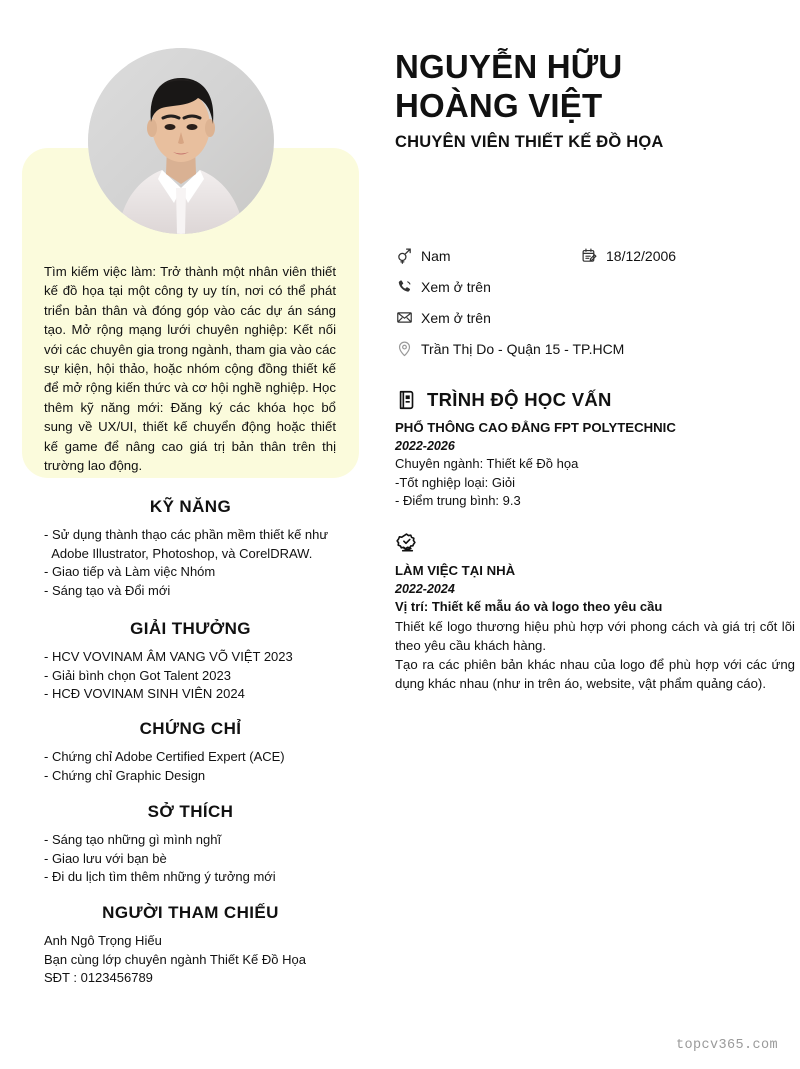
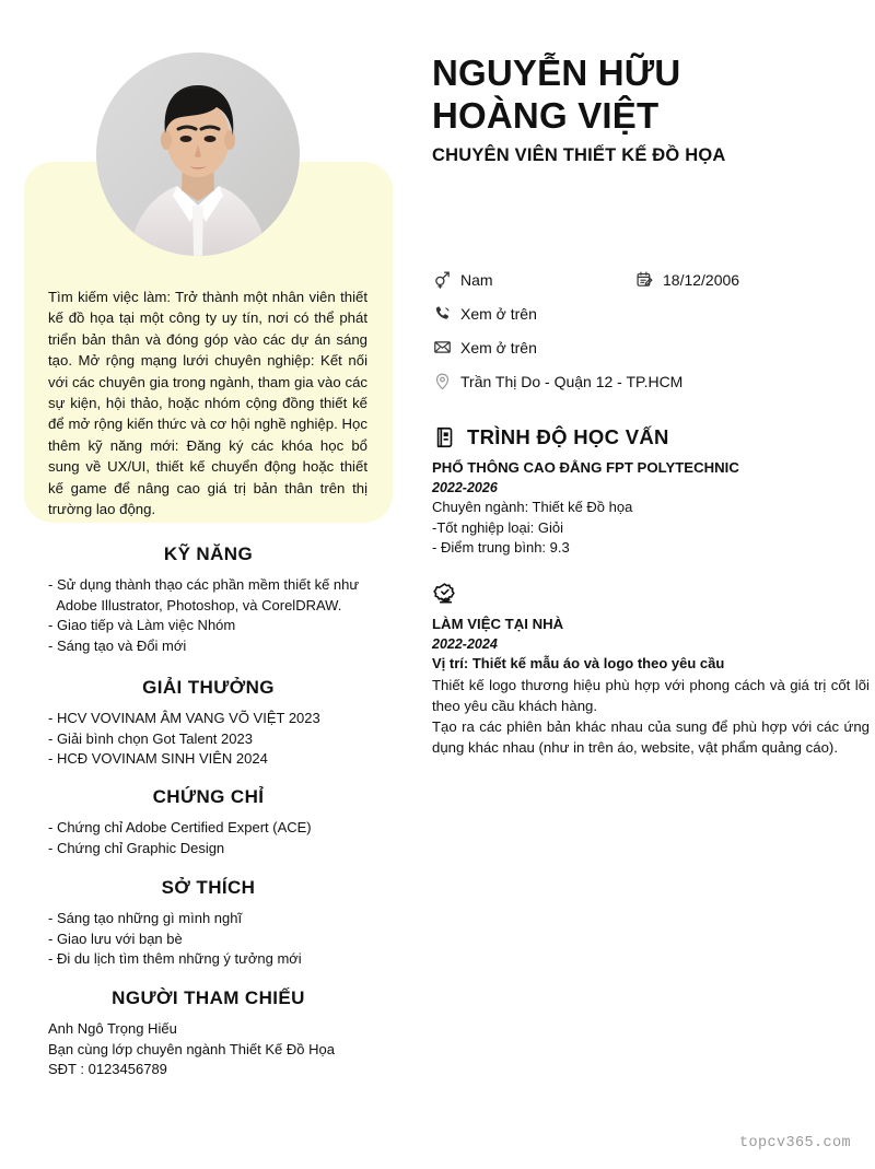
  Tìm kiếm việc làm: Trở thành một nhân viên thiết kế đồ họa tại một công ty uy tín, nơi có thể phát triển bản thân và đóng góp vào các dự án sáng tạo. Mở rộng mạng lưới chuyên nghiệp: Kết nối với các chuyên gia trong ngành, tham gia vào các sự kiện, hội thảo, hoặc nhóm cộng đồng thiết kế để mở rộng kiến thức và cơ hội nghề nghiệp. Học thêm kỹ năng mới: Đăng ký các khóa học bổ sung về UX/UI, thiết kế chuyển động hoặc thiết kế game để nâng cao giá trị bản thân trên thị trường lao động.
  KỸ NĂNG
  - Sử dụng thành thạo các phần mềm thiết kế như
  Adobe Illustrator, Photoshop, và CorelDRAW.
  - Giao tiếp và Làm việc Nhóm
  - Sáng tạo và Đổi mới
  GIẢI THƯỞNG
  - HCV VOVINAM ÂM VANG VÕ VIỆT 2023
  - Giải bình chọn Got Talent 2023
  - HCĐ VOVINAM SINH VIÊN 2024
  CHỨNG CHỈ
  - Chứng chỉ Adobe Certified Expert (ACE)
  - Chứng chỉ Graphic Design
  SỞ THÍCH
  - Sáng tạo những gì mình nghĩ
  - Giao lưu với bạn bè
  - Đi du lịch tìm thêm những ý tưởng mới
  NGƯỜI THAM CHIẾU
  Anh Ngô Trọng Hiếu
  Bạn cùng lớp chuyên ngành Thiết Kế Đồ Họa
  SĐT : 0123456789
  NGUYỄN HỮU
  HOÀNG VIỆT
  CHUYÊN VIÊN THIẾT KẾ ĐỒ HỌA
  Nam
  18/12/2006
  Xem ở trên
  Xem ở trên
- Trần Thị Do - Quận 15 - TP.HCM
+ Trần Thị Do - Quận 12 - TP.HCM
  TRÌNH ĐỘ HỌC VẤN
  PHỔ THÔNG CAO ĐẲNG FPT POLYTECHNIC
  2022-2026
  Chuyên ngành: Thiết kế Đồ họa
  -Tốt nghiệp loại: Giỏi
  - Điểm trung bình: 9.3
  LÀM VIỆC TẠI NHÀ
  2022-2024
  Vị trí: Thiết kế mẫu áo và logo theo yêu cầu
  Thiết kế logo thương hiệu phù hợp với phong cách và giá trị cốt lõi theo yêu cầu khách hàng.
- Tạo ra các phiên bản khác nhau của logo để phù hợp với các ứng dụng khác nhau (như in trên áo, website, vật phẩm quảng cáo).
+ Tạo ra các phiên bản khác nhau của sung để phù hợp với các ứng dụng khác nhau (như in trên áo, website, vật phẩm quảng cáo).
  topcv365.com
